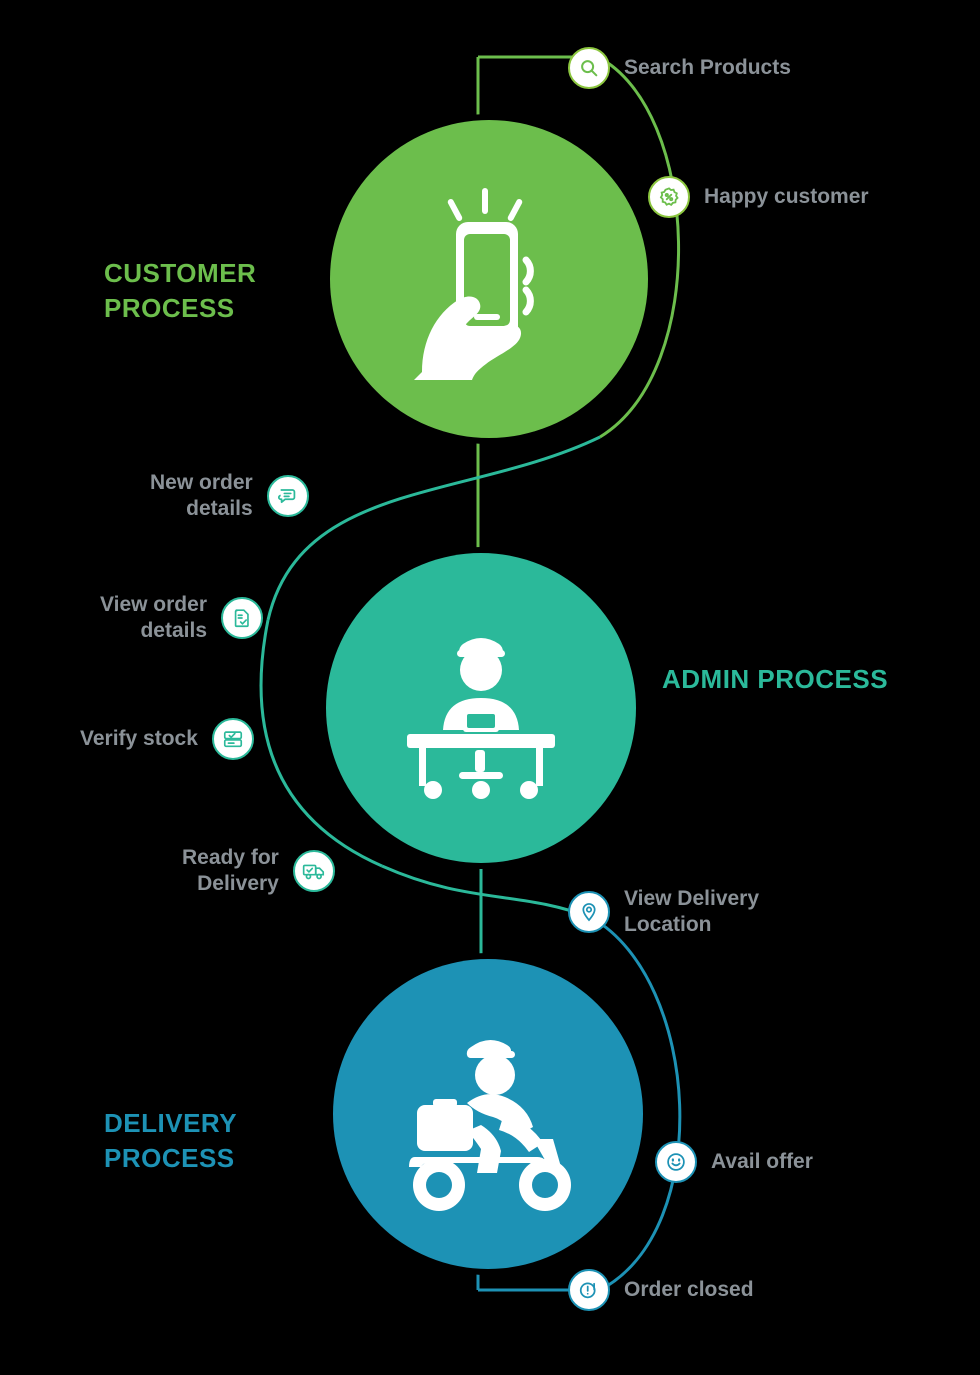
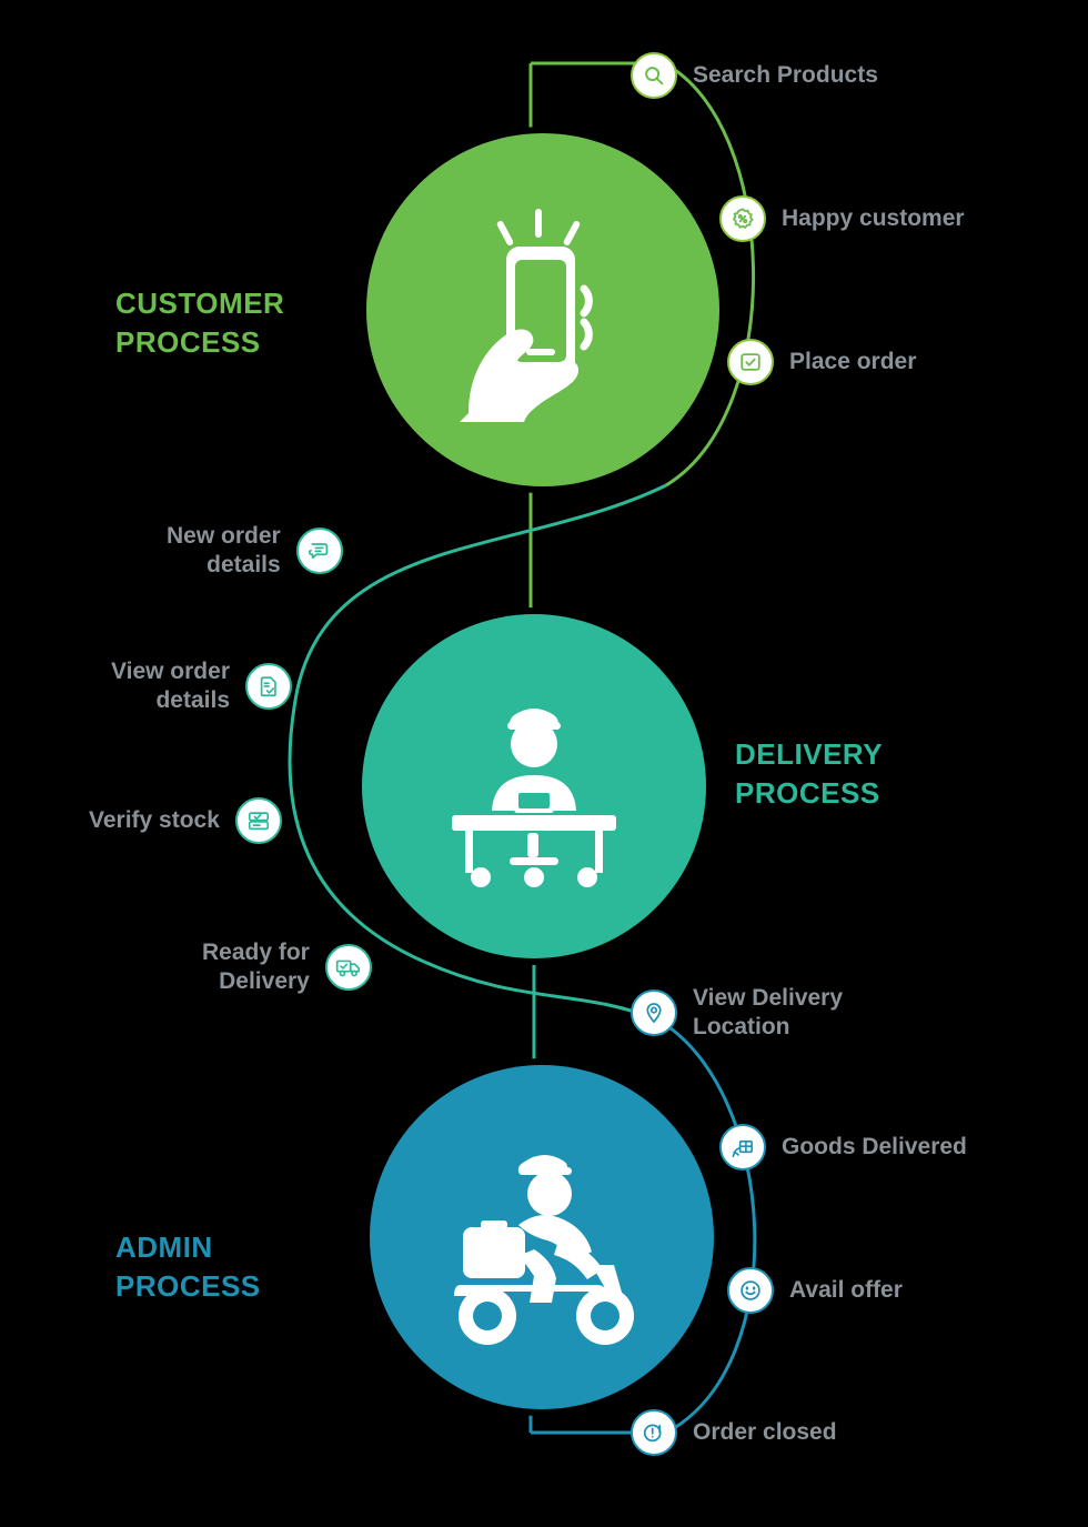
  CUSTOMER PROCESS
  Search Products
  Happy customer
+ Place order
- ADMIN PROCESS
+ DELIVERY PROCESS
  New order
  details
  View order
  details
  Verify stock
  Ready for
  Delivery
- DELIVERY PROCESS
+ ADMIN PROCESS
  View Delivery
  Location
+ Goods Delivered
  Avail offer
  Order closed
